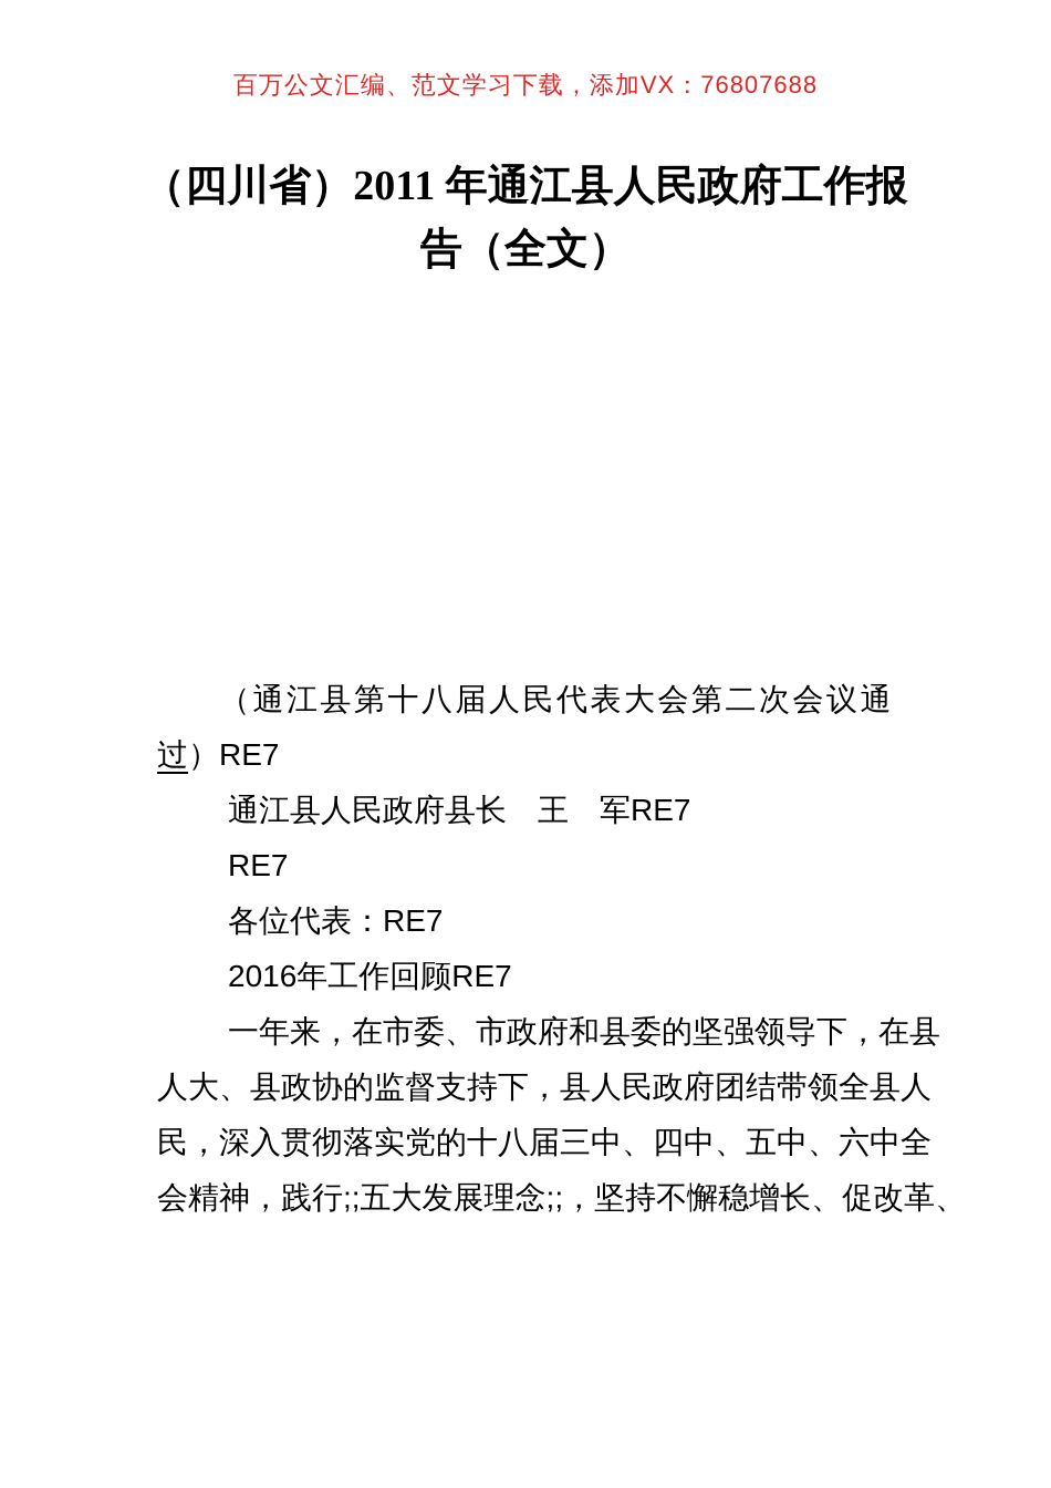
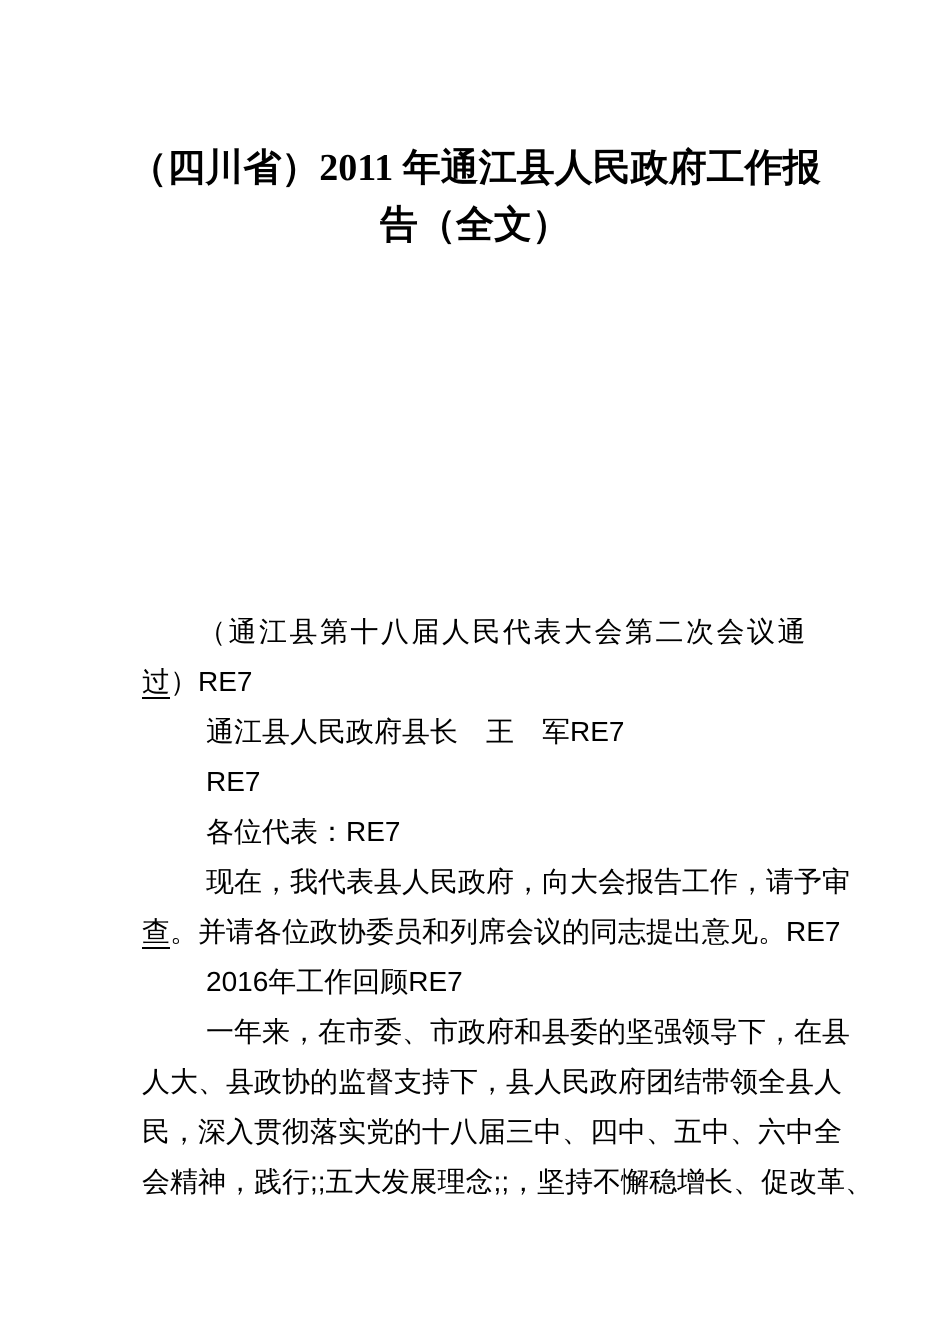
- 百万公文汇编、范文学习下载，添加VX：76807688
  （四川省）2011 年通江县人民政府工作报
  告（全文）
  （通江县第十八届人民代表大会第二次会议通
  过）RE7
  通江县人民政府县长 王 军RE7
  RE7
  各位代表：RE7
+ 现在，我代表县人民政府，向大会报告工作，请予审
+ 查。并请各位政协委员和列席会议的同志提出意见。RE7
  2016年工作回顾RE7
  一年来，在市委、市政府和县委的坚强领导下，在县
  人大、县政协的监督支持下，县人民政府团结带领全县人
  民，深入贯彻落实党的十八届三中、四中、五中、六中全
  会精神，践行;;五大发展理念;;，坚持不懈稳增长、促改革、
